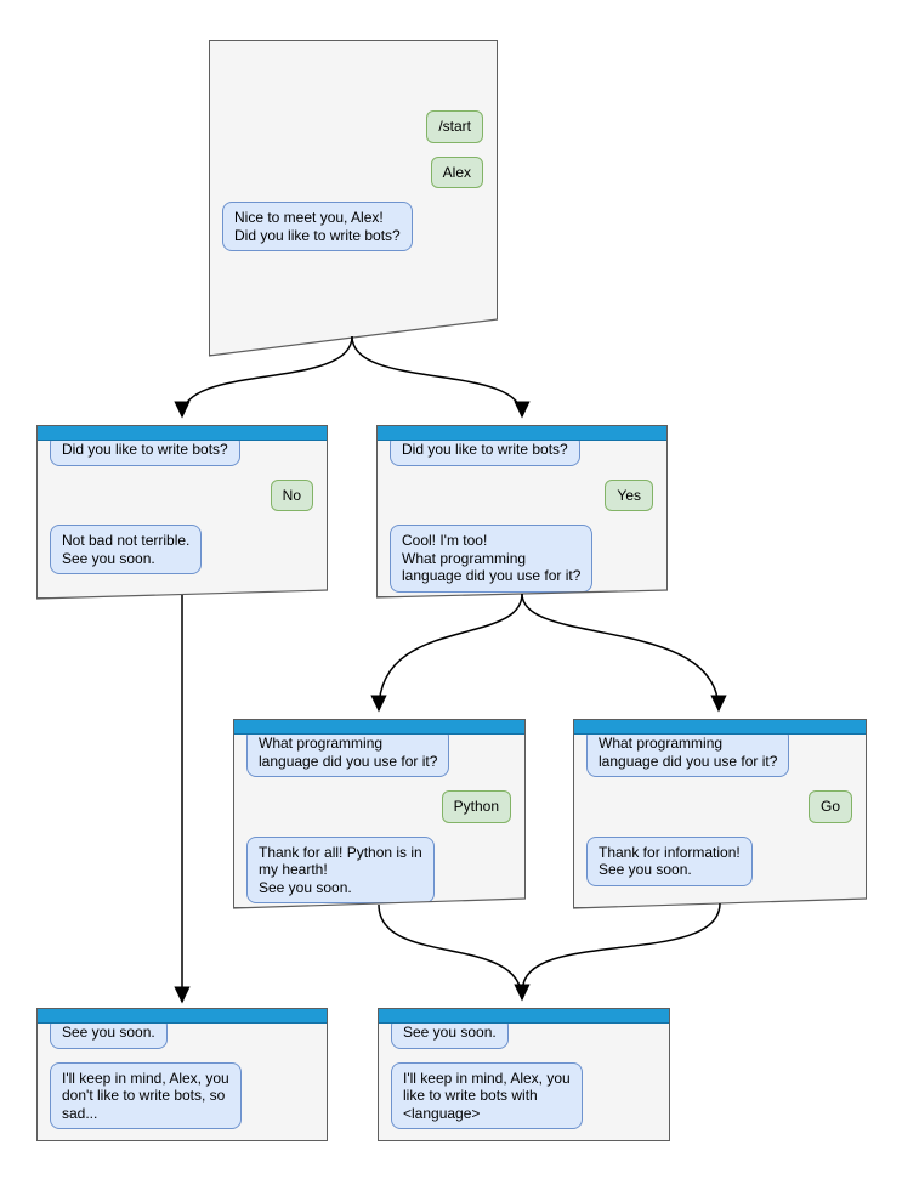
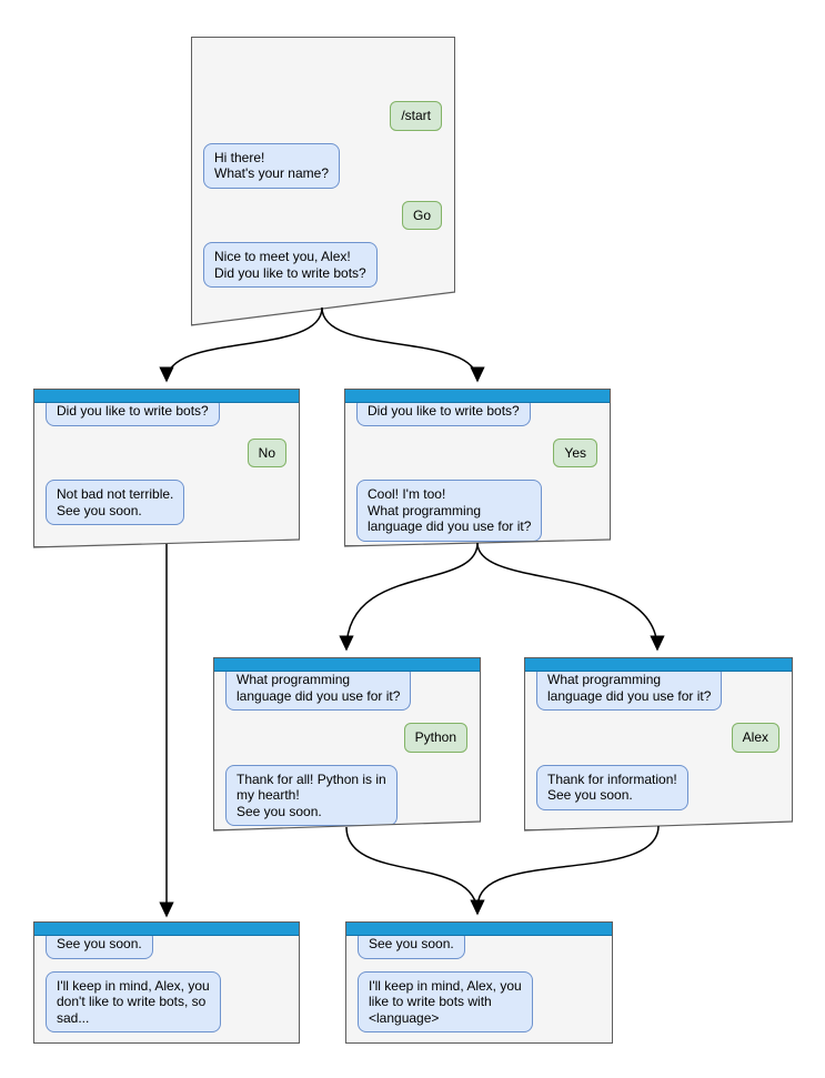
  /start
+ Hi there!
+ What's your name?
- Alex
+ Go
  Nice to meet you, Alex!
  Did you like to write bots?
  Did you like to write bots?
  No
  Not bad not terrible.
  See you soon.
  Did you like to write bots?
  Yes
  Cool! I'm too!
  What programming
  language did you use for it?
  What programming
  language did you use for it?
  Python
  Thank for all! Python is in
  my hearth!
  See you soon.
  What programming
  language did you use for it?
- Go
+ Alex
  Thank for information!
  See you soon.
  See you soon.
  I'll keep in mind, Alex, you
  don't like to write bots, so
  sad...
  See you soon.
  I'll keep in mind, Alex, you
  like to write bots with
  <language>
